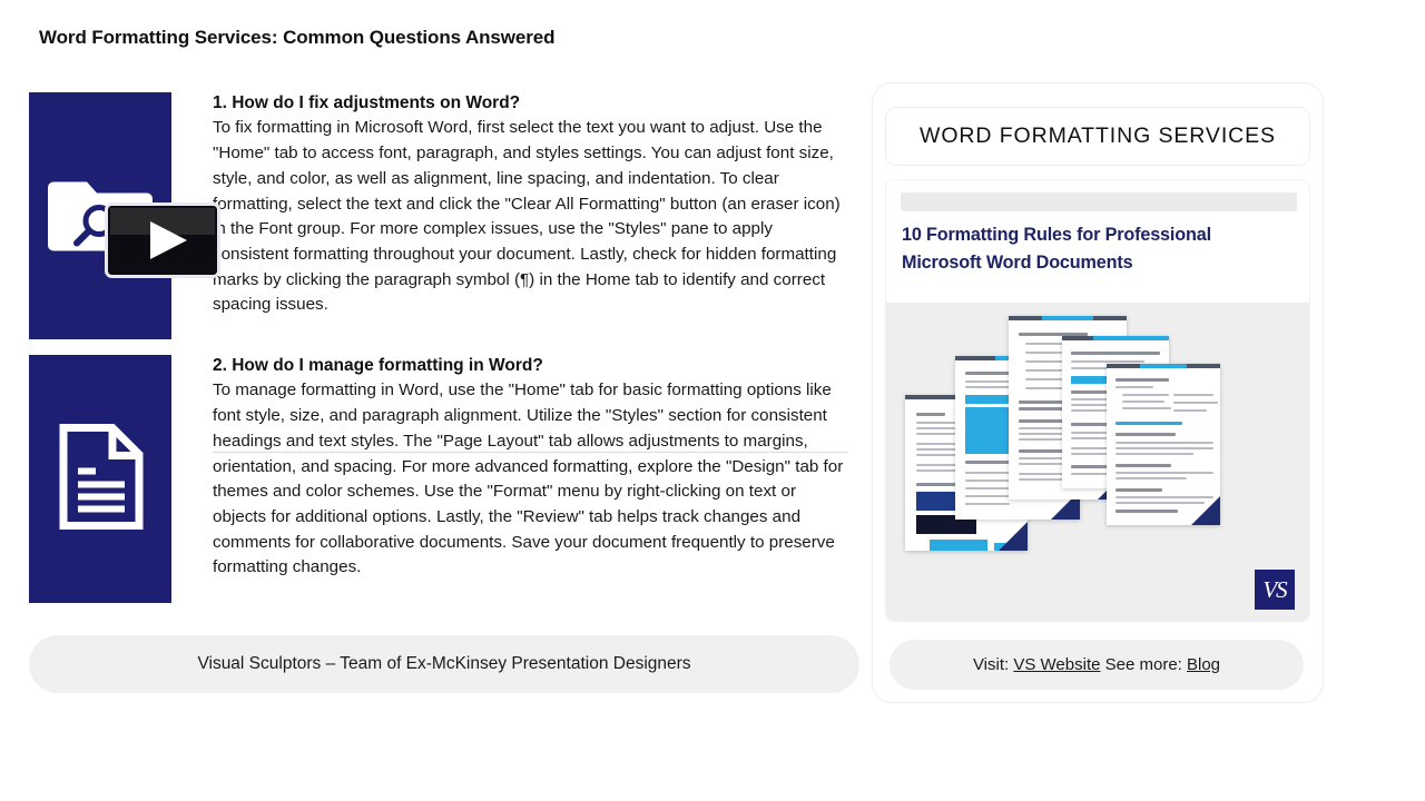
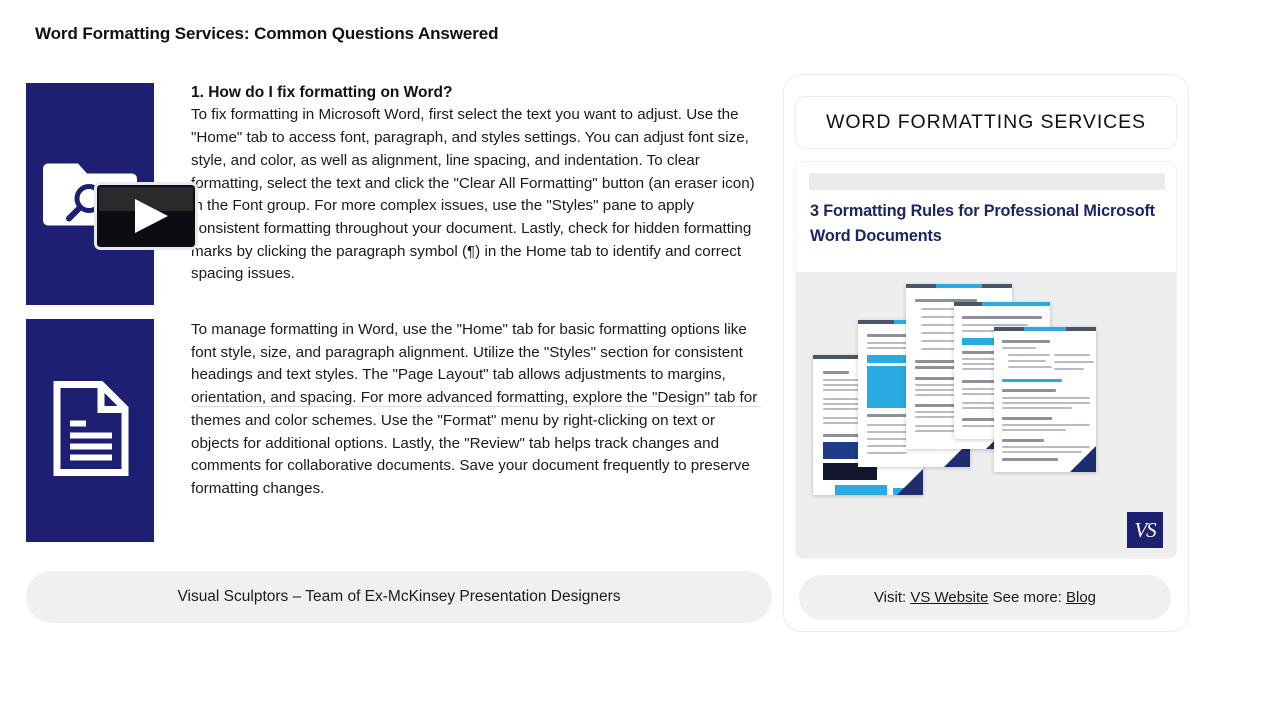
  Word Formatting Services: Common Questions Answered
- 1. How do I fix adjustments on Word?
+ 1. How do I fix formatting on Word?
  To fix formatting in Microsoft Word, first select the text you want to adjust. Use the "Home" tab to access font, paragraph, and styles settings. You can adjust font size, style, and color, as well as alignment, line spacing, and indentation. To clear ormatting, select the text and click the "Clear All Formatting" button (an eraser icon) n the Font group. For more complex issues, use the "Styles" pane to apply onsistent formatting throughout your document. Lastly, check for hidden formatting marks by clicking the paragraph symbol (¶) in the Home tab to identify and correct spacing issues.
- 2. How do I manage formatting in Word?
  To manage formatting in Word, use the "Home" tab for basic formatting options like font style, size, and paragraph alignment. Utilize the "Styles" section for consistent headings and text styles. The "Page Layout" tab allows adjustments to margins, orientation, and spacing. For more advanced formatting, explore the "Design" tab for themes and color schemes. Use the "Format" menu by right-clicking on text or objects for additional options. Lastly, the "Review" tab helps track changes and comments for collaborative documents. Save your document frequently to preserve formatting changes.
  Visual Sculptors – Team of Ex-McKinsey Presentation Designers
  WORD FORMATTING SERVICES
- 10 Formatting Rules for Professional Microsoft Word Documents
+ 3 Formatting Rules for Professional Microsoft Word Documents
  VS
  Visit:
  VS Website
  See more:
  Blog
